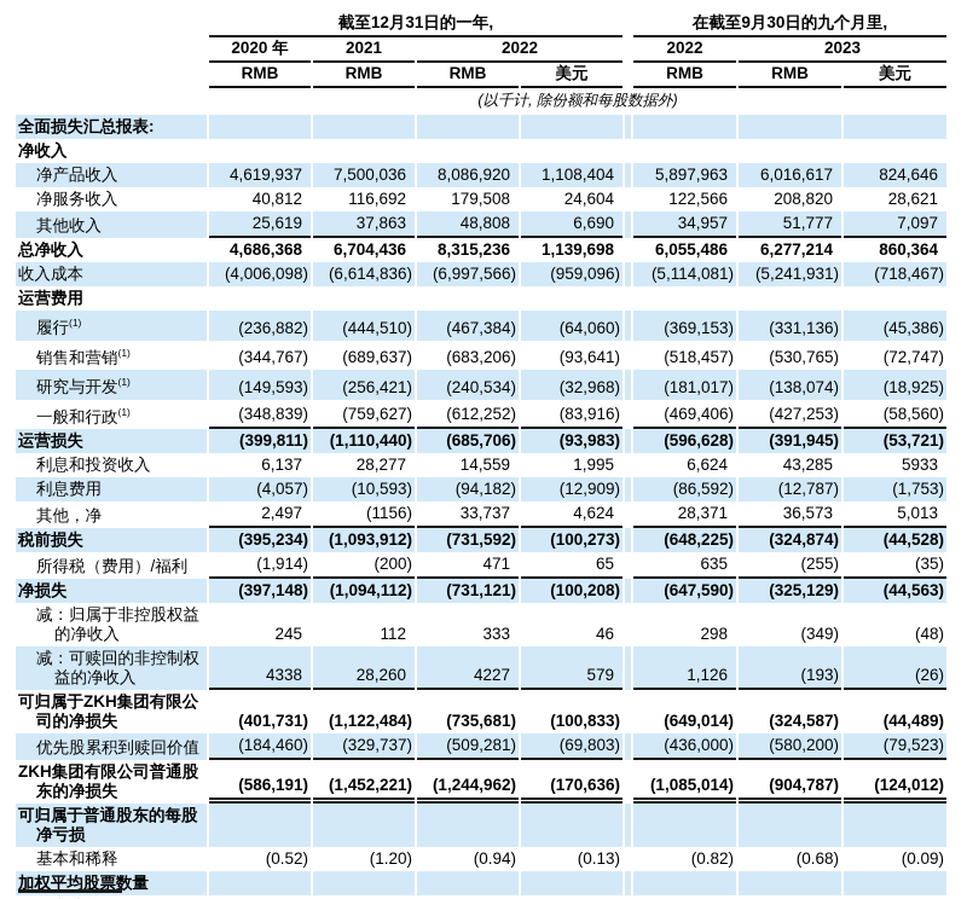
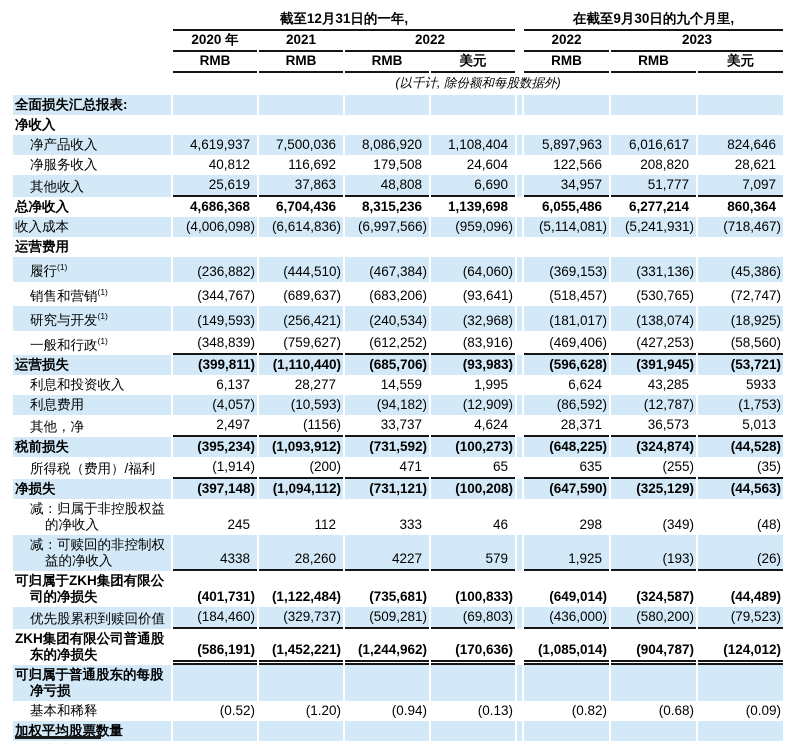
  	截至12月31日的一年,		在截至9月30日的九个月里,
  	2020 年	2021	2022		2022	2023
  	RMB	RMB	RMB	美元		RMB	RMB	美元
  	(以千计, 除份额和每股数据外)
  全面损失汇总报表:
  净收入
  净产品收入	4,619,937	7,500,036	8,086,920	1,108,404		5,897,963	6,016,617	824,646
  净服务收入	40,812	116,692	179,508	24,604		122,566	208,820	28,621
  其他收入	25,619	37,863	48,808	6,690		34,957	51,777	7,097
  总净收入	4,686,368	6,704,436	8,315,236	1,139,698		6,055,486	6,277,214	860,364
  收入成本	(4,006,098)	(6,614,836)	(6,997,566)	(959,096)		(5,114,081)	(5,241,931)	(718,467)
  运营费用
  履行(1)	(236,882)	(444,510)	(467,384)	(64,060)		(369,153)	(331,136)	(45,386)
  销售和营销(1)	(344,767)	(689,637)	(683,206)	(93,641)		(518,457)	(530,765)	(72,747)
  研究与开发(1)	(149,593)	(256,421)	(240,534)	(32,968)		(181,017)	(138,074)	(18,925)
  一般和行政(1)	(348,839)	(759,627)	(612,252)	(83,916)		(469,406)	(427,253)	(58,560)
  运营损失	(399,811)	(1,110,440)	(685,706)	(93,983)		(596,628)	(391,945)	(53,721)
  利息和投资收入	6,137	28,277	14,559	1,995		6,624	43,285	5933
  利息费用	(4,057)	(10,593)	(94,182)	(12,909)		(86,592)	(12,787)	(1,753)
  其他，净	2,497	(1156)	33,737	4,624		28,371	36,573	5,013
  税前损失	(395,234)	(1,093,912)	(731,592)	(100,273)		(648,225)	(324,874)	(44,528)
  所得税（费用）/福利	(1,914)	(200)	471	65		635	(255)	(35)
  净损失	(397,148)	(1,094,112)	(731,121)	(100,208)		(647,590)	(325,129)	(44,563)
  减：归属于非控股权益的净收入	245	112	333	46		298	(349)	(48)
- 减：可赎回的非控制权益的净收入	4338	28,260	4227	579		1,126	(193)	(26)
+ 减：可赎回的非控制权益的净收入	4338	28,260	4227	579		1,925	(193)	(26)
  可归属于ZKH集团有限公司的净损失	(401,731)	(1,122,484)	(735,681)	(100,833)		(649,014)	(324,587)	(44,489)
  优先股累积到赎回价值	(184,460)	(329,737)	(509,281)	(69,803)		(436,000)	(580,200)	(79,523)
  ZKH集团有限公司普通股东的净损失	(586,191)	(1,452,221)	(1,244,962)	(170,636)		(1,085,014)	(904,787)	(124,012)
  可归属于普通股东的每股净亏损
  基本和稀释	(0.52)	(1.20)	(0.94)	(0.13)		(0.82)	(0.68)	(0.09)
  加权平均股票数量
